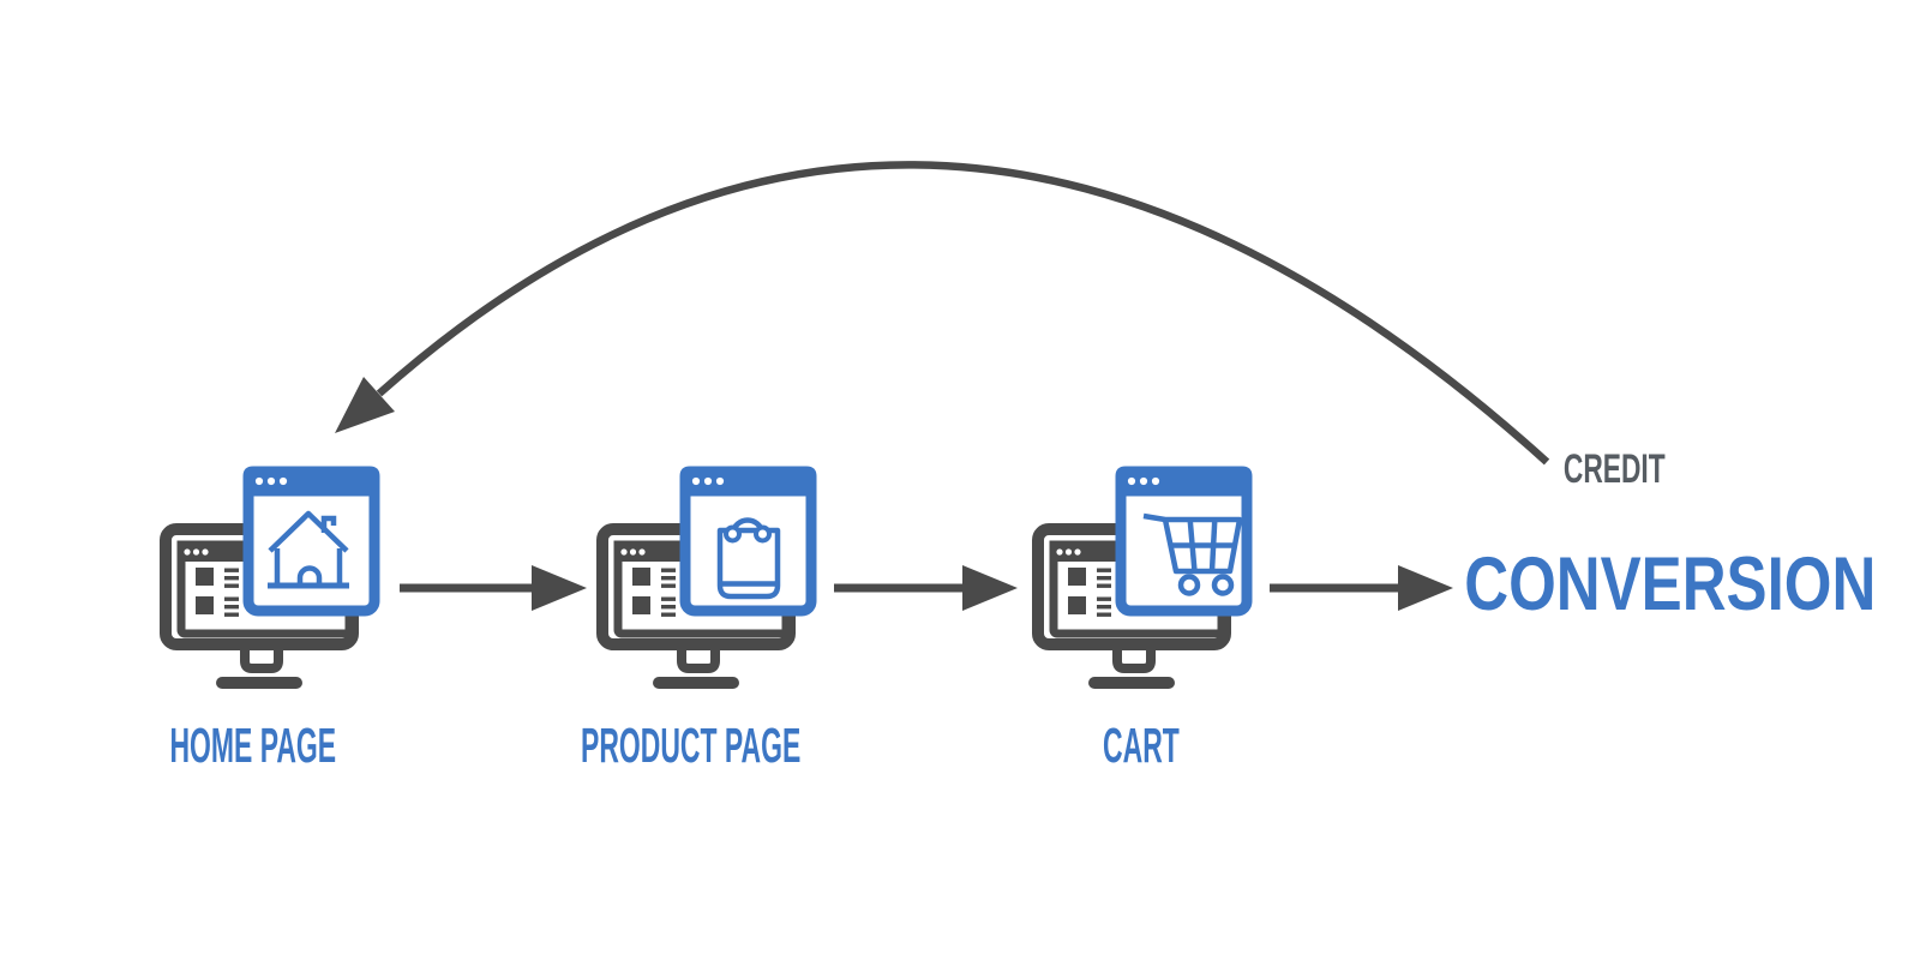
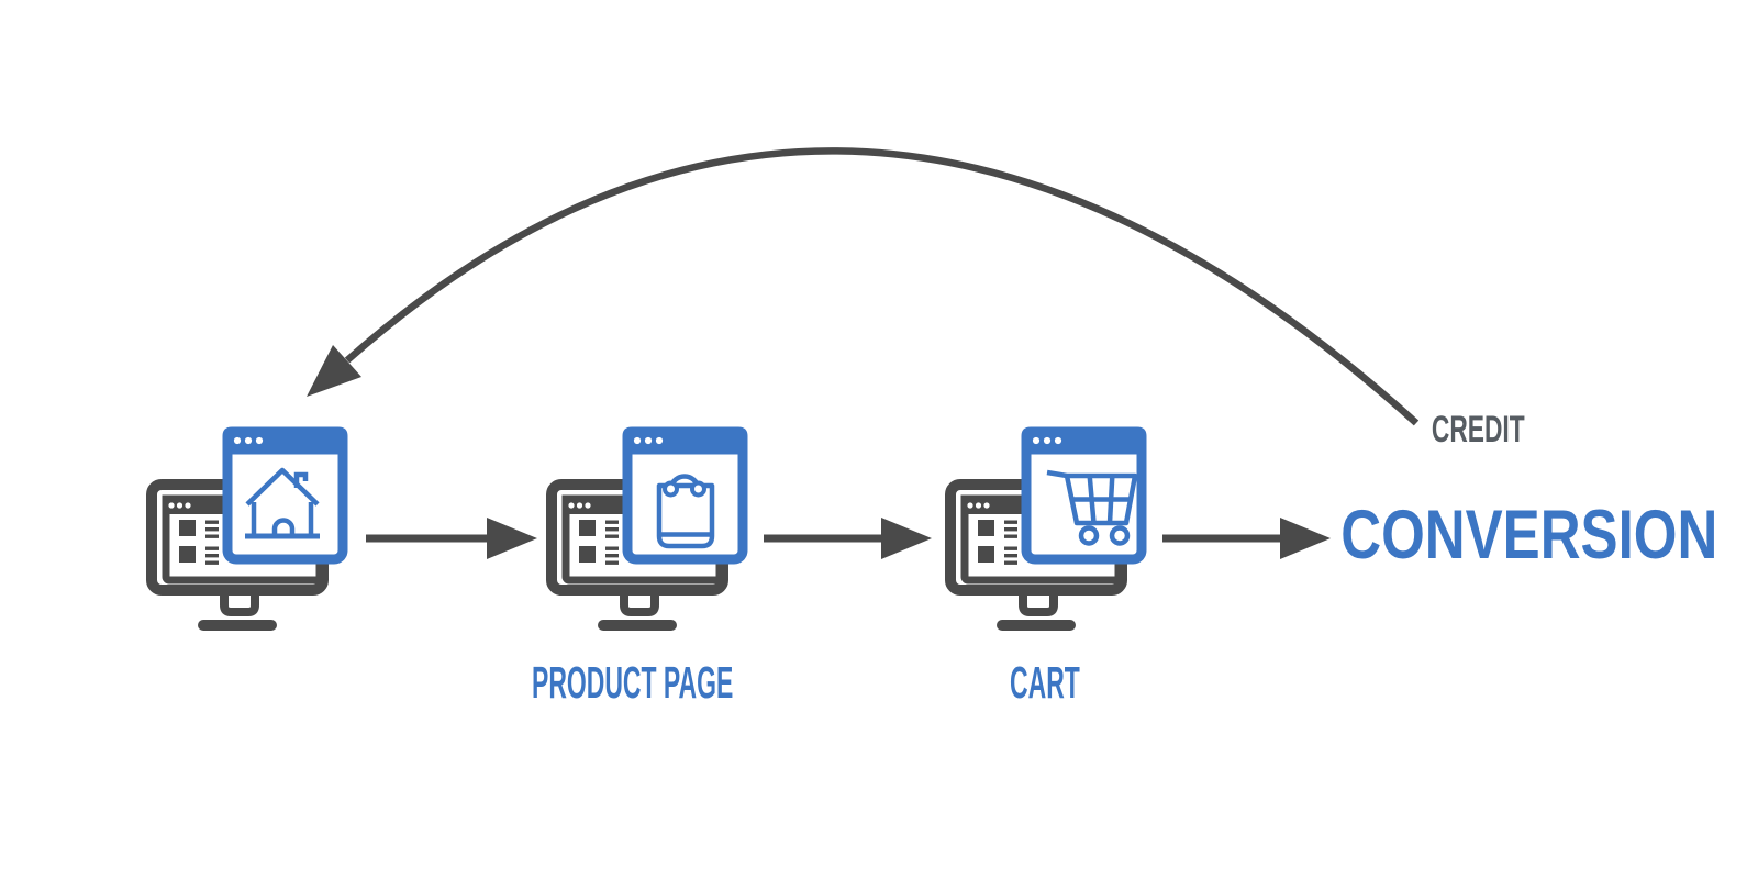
- HOME PAGE
  PRODUCT PAGE
  CART
  CONVERSION
  CREDIT
